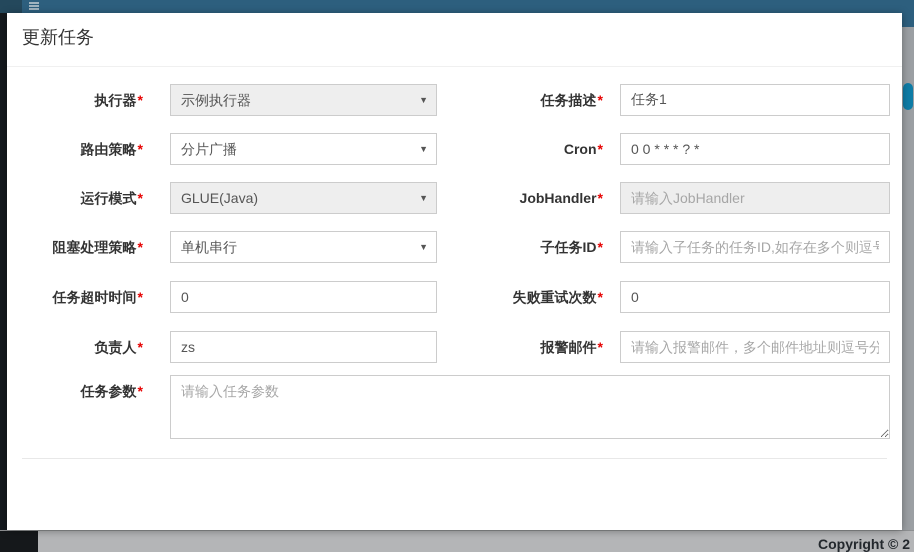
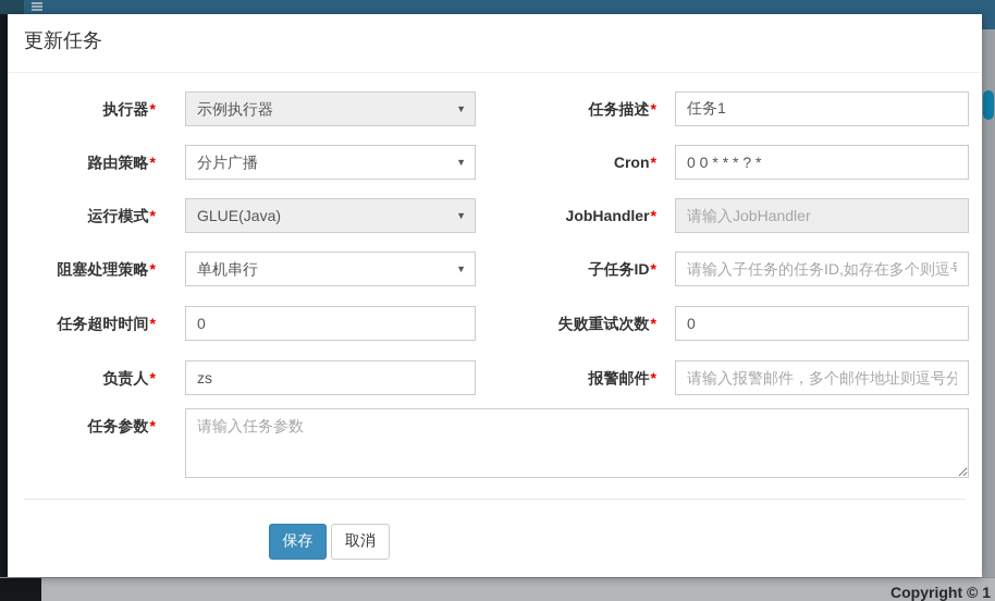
- Copyright © 2
+ Copyright © 1
  更新任务
  执行器*
  示例执行器
  ▼
  任务描述*
  任务1
  路由策略*
  分片广播
  ▼
  Cron*
  0 0 * * * ? *
  运行模式*
  GLUE(Java)
  ▼
  JobHandler*
  请输入JobHandler
  阻塞处理策略*
  单机串行
  ▼
  子任务ID*
  请输入子任务的任务ID,如存在多个则逗
  任务超时时间*
  0
  失败重试次数*
  0
  负责人*
  zs
  报警邮件*
  请输入报警邮件，多个邮件地址则逗号分
  任务参数*
  请输入任务参数
+ 保存
+ 取消
